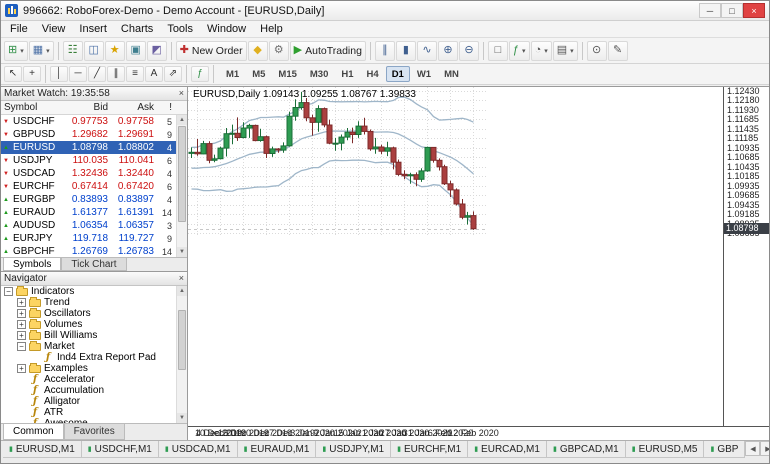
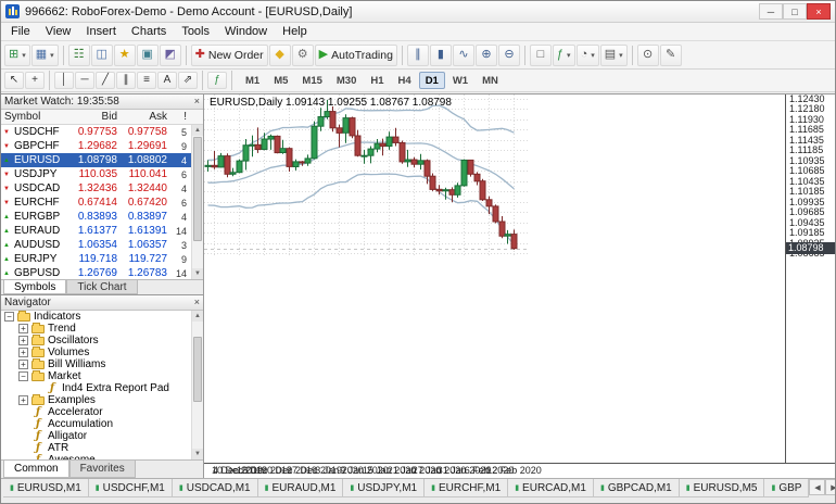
  996662: RoboForex-Demo - Demo Account - [EURUSD,Daily]
  ─
  □
  ×
  File
  View
  Insert
  Charts
  Tools
  Window
  Help
  ⊞
  ▦
  ☷
  ◫
  ★
  ▣
  ◩
  ✚
  New Order
  ◆
  ⚙
  ▶
  AutoTrading
  ∥
  ▮
  ∿
  ⊕
  ⊖
  □
  ƒ
  ◔
  ▤
  ⊙
  ✎
  ↖
  +
  │
  ─
  ╱
  ∥
  ≡
  A
  ⇗
  ƒ
  M1
  M5
  M15
  M30
  H1
  H4
  D1
  W1
  MN
  Market Watch: 19:35:58
  ×
  Symbol
  Bid
  Ask
  !
  USDCHF
  0.97753
  0.97758
  5
- GBPUSD
+ GBPCHF
  1.29682
  1.29691
  9
  EURUSD
  1.08798
  1.08802
  4
  USDJPY
  110.035
  110.041
  6
  USDCAD
  1.32436
  1.32440
  4
  EURCHF
  0.67414
  0.67420
  6
  EURGBP
  0.83893
  0.83897
  4
  EURAUD
  1.61377
  1.61391
  14
  AUDUSD
  1.06354
  1.06357
  3
  EURJPY
  119.718
  119.727
  9
- GBPCHF
+ GBPUSD
  1.26769
  1.26783
  14
  Symbols
  Tick Chart
  Navigator
  ×
  −
  Indicators
  +
  Trend
  +
  Oscillators
  +
  Volumes
  +
  Bill Williams
  −
  Market
  ƒ
  Ind4 Extra Report Pad
  +
  Examples
  ƒ
  Accelerator
  ƒ
  Accumulation
  ƒ
  Alligator
  ƒ
  ATR
  Common
  Favorites
- EURUSD,Daily 1.09143 1.09255 1.08767 1.39833
+ EURUSD,Daily 1.09143 1.09255 1.08767 1.08798
  1.12430
  1.12180
  1.11930
  1.11685
  1.11435
  1.11185
  1.10935
  1.10685
  1.10435
  1.10185
  1.09935
  1.09685
  1.09435
  1.09185
  1.08798
  4 Dec 2019
  10 Dec 2019
  16 Dec 2019
  20 Dec 2019
  27 Dec 2019
  3 Jan 2020
  9 Jan 2020
  15 Jan 2020
  21 Jan 2020
  27 Jan 2020
  31 Jan 2020
  6 Feb 2020
  12 Feb 2020
  EURUSD,M1
  USDCHF,M1
  USDCAD,M1
  EURAUD,M1
  USDJPY,M1
  EURCHF,M1
  EURCAD,M1
  GBPCAD,M1
  EURUSD,M5
  GBP
